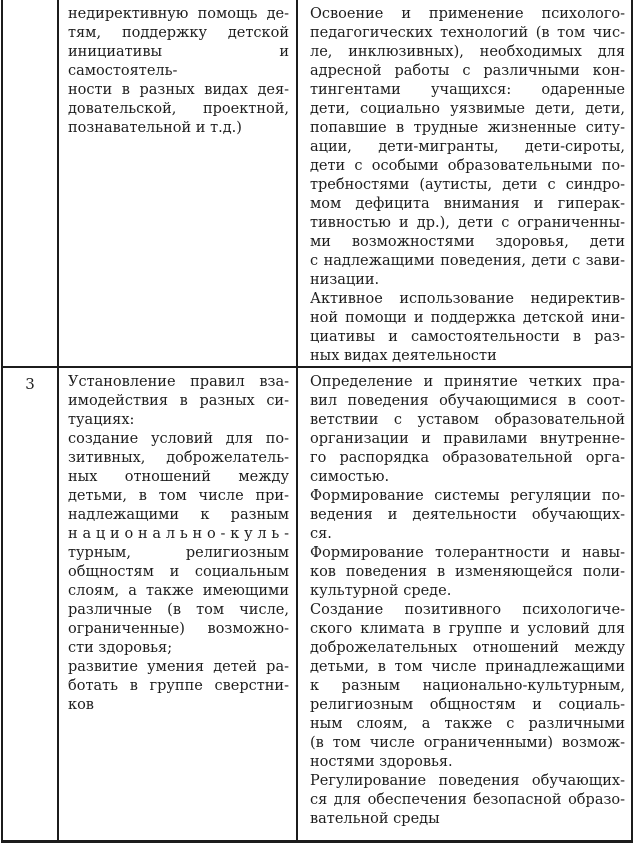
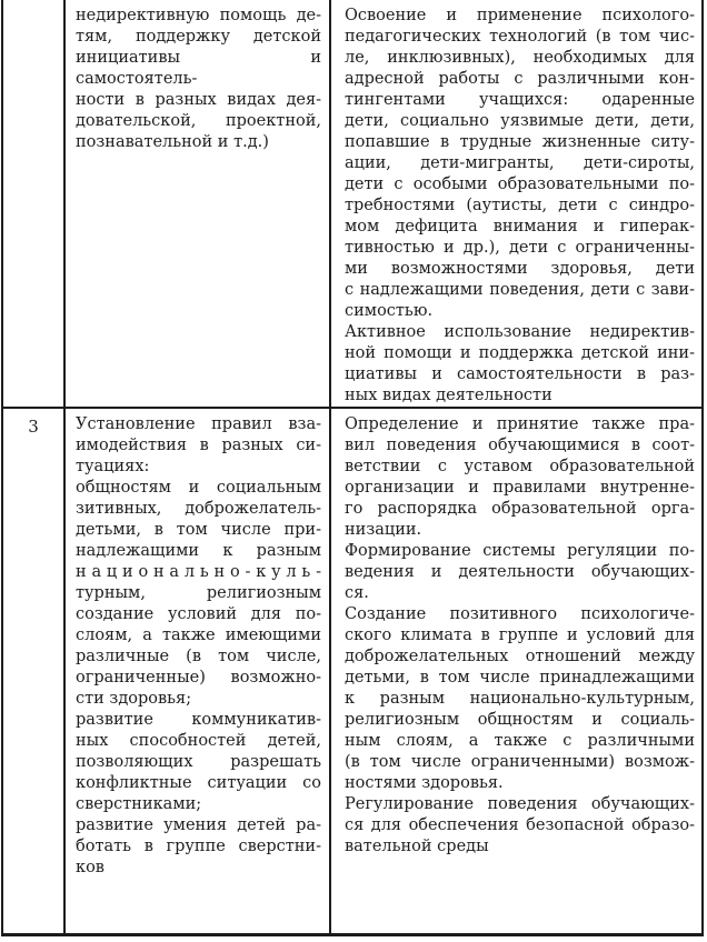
  недирективную помощь де-
  тям, поддержку детской
  инициативы и самостоятель-
  ности в разных видах дея-
  довательской, проектной,
  познавательной и т.д.)
  Освоение и применение психолого-
  педагогических технологий (в том чис-
  ле, инклюзивных), необходимых для
  адресной работы с различными кон-
  тингентами учащихся: одаренные
  дети, социально уязвимые дети, дети,
  попавшие в трудные жизненные ситу-
  ации, дети-мигранты, дети-сироты,
  дети с особыми образовательными по-
  требностями (аутисты, дети с синдро-
  мом дефицита внимания и гиперак-
  тивностью и др.), дети с ограниченны-
  ми возможностями здоровья, дети
  с надлежащими поведения, дети с зави-
- низации.
+ симостью.
  Активное использование недиректив-
  ной помощи и поддержка детской ини-
  циативы и самостоятельности в раз-
  ных видах деятельности
  3
  Установление правил вза-
  имодействия в разных си-
  туациях:
- создание условий для по-
+ общностям и социальным
  зитивных, доброжелатель-
- ных отношений между
  детьми, в том числе при-
  надлежащими к разным
  н а ц и о н а л ь н о - к у л ь -
  турным, религиозным
- общностям и социальным
+ создание условий для по-
  слоям, а также имеющими
  различные (в том числе,
  ограниченные) возможно-
  сти здоровья;
+ развитие коммуникатив-
+ ных способностей детей,
+ позволяющих разрешать
+ конфликтные ситуации со
+ сверстниками;
  развитие умения детей ра-
  ботать в группе сверстни-
  ков
- Определение и принятие четких пра-
+ Определение и принятие также пра-
  вил поведения обучающимися в соот-
  ветствии с уставом образовательной
  организации и правилами внутренне-
  го распорядка образовательной орга-
- симостью.
+ низации.
  Формирование системы регуляции по-
  ведения и деятельности обучающих-
  ся.
- Формирование толерантности и навы-
- ков поведения в изменяющейся поли-
- культурной среде.
  Создание позитивного психологиче-
  ского климата в группе и условий для
  доброжелательных отношений между
  детьми, в том числе принадлежащими
  к разным национально-культурным,
  религиозным общностям и социаль-
  ным слоям, а также с различными
  (в том числе ограниченными) возмож-
  ностями здоровья.
  Регулирование поведения обучающих-
  ся для обеспечения безопасной образо-
  вательной среды
